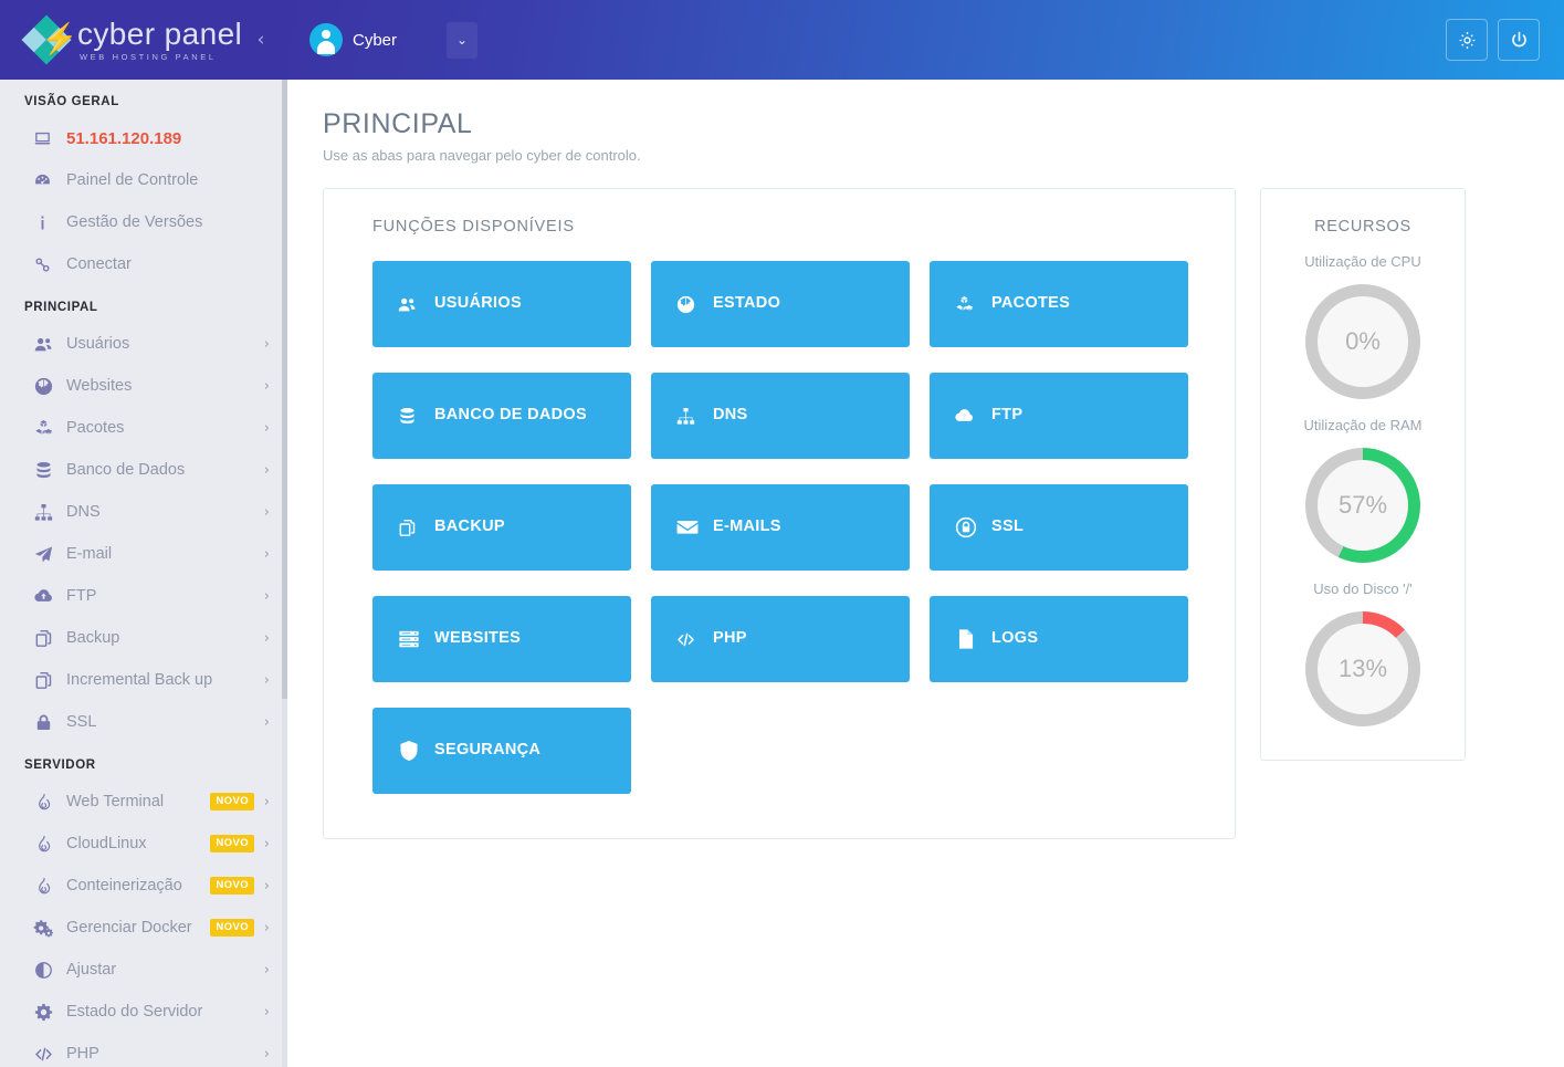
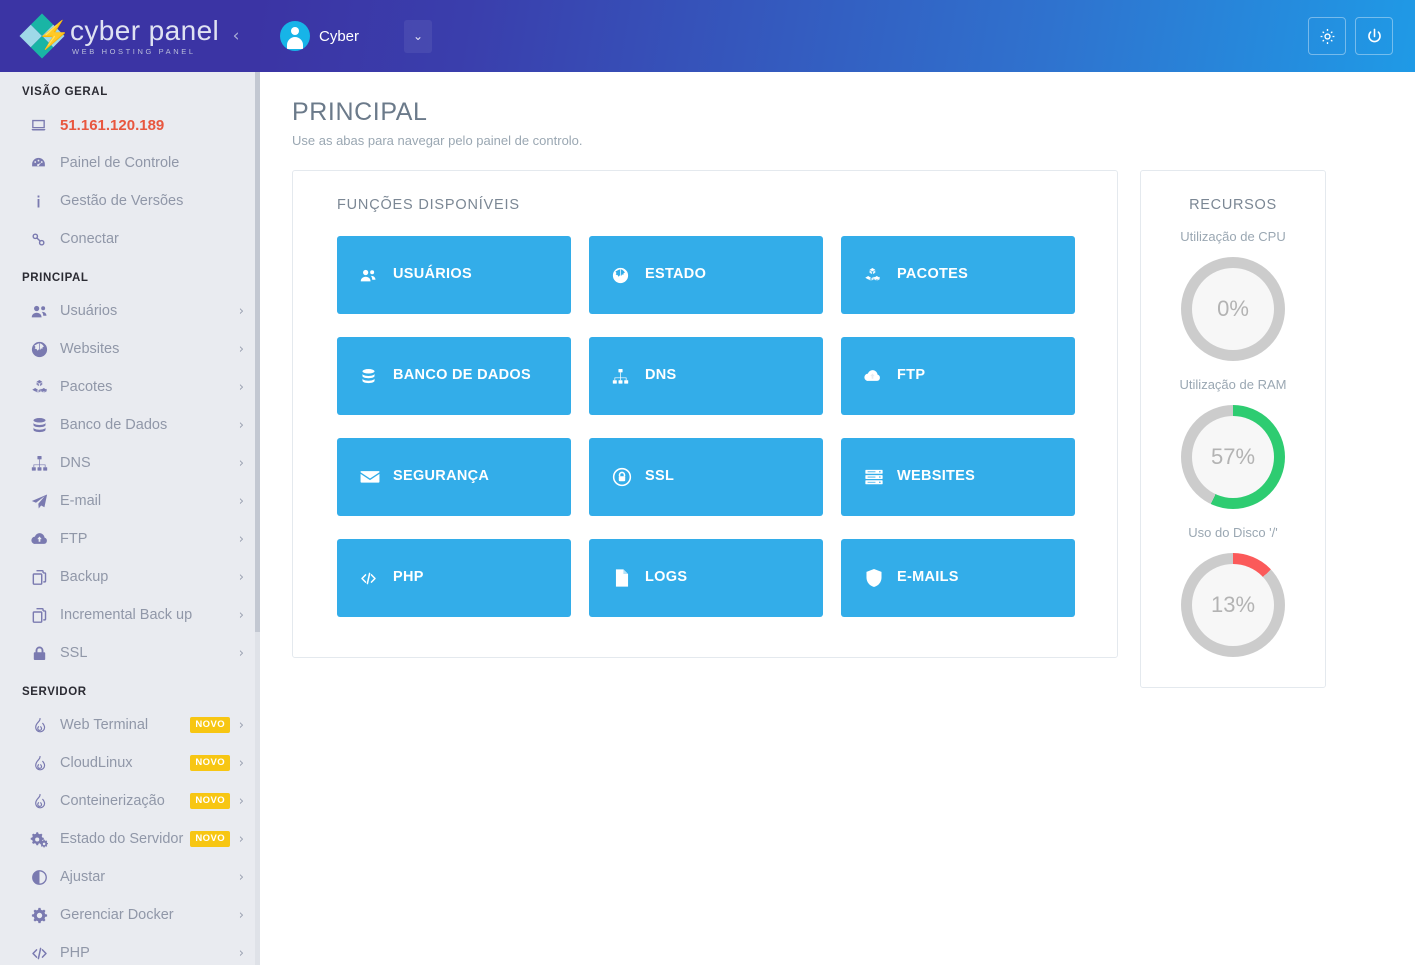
  ⚡
  cyber panel
  WEB HOSTING PANEL
  ‹
  VISÃO GERAL
  51.161.120.189
  Painel de Controle
  Gestão de Versões
  Conectar
  PRINCIPAL
  Usuários
  ›
  Websites
  ›
  Pacotes
  ›
  Banco de Dados
  ›
  DNS
  ›
  E-mail
  ›
  FTP
  ›
  Backup
  ›
  Incremental Back up
  ›
  SSL
  ›
  SERVIDOR
  Web Terminal
  NOVO
  ›
  CloudLinux
  NOVO
  ›
  Conteinerização
  NOVO
  ›
- Gerenciar Docker
+ Estado do Servidor
  NOVO
  ›
  Ajustar
  ›
- Estado do Servidor
+ Gerenciar Docker
  ›
  PHP
  ›
  Cyber
  ⌄
  PRINCIPAL
- Use as abas para navegar pelo cyber de controlo.
+ Use as abas para navegar pelo painel de controlo.
  FUNÇÕES DISPONÍVEIS
  USUÁRIOS
  ESTADO
  PACOTES
  BANCO DE DADOS
  DNS
  FTP
- BACKUP
- E-MAILS
+ SEGURANÇA
  SSL
  WEBSITES
  PHP
  LOGS
- SEGURANÇA
+ E-MAILS
  RECURSOS
  Utilização de CPU
  0%
  Utilização de RAM
  57%
  Uso do Disco '/'
  13%
